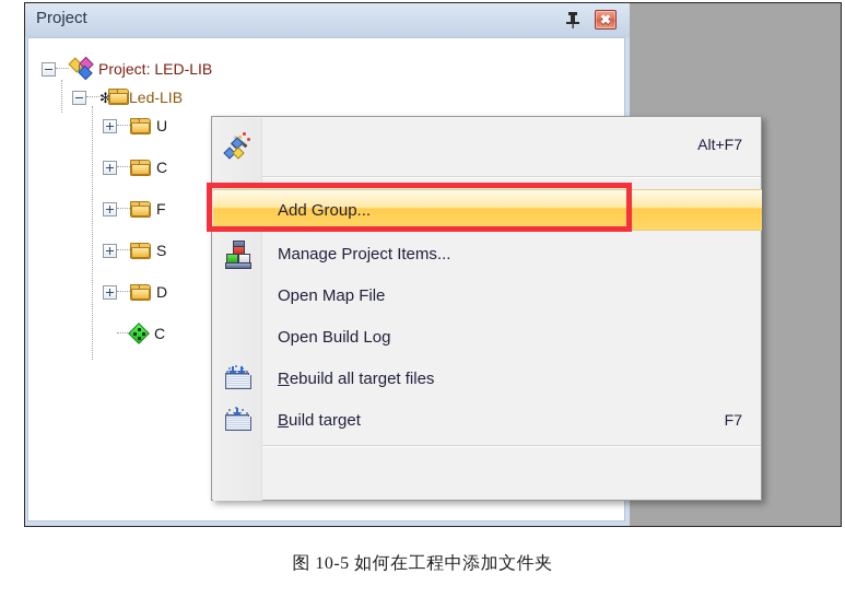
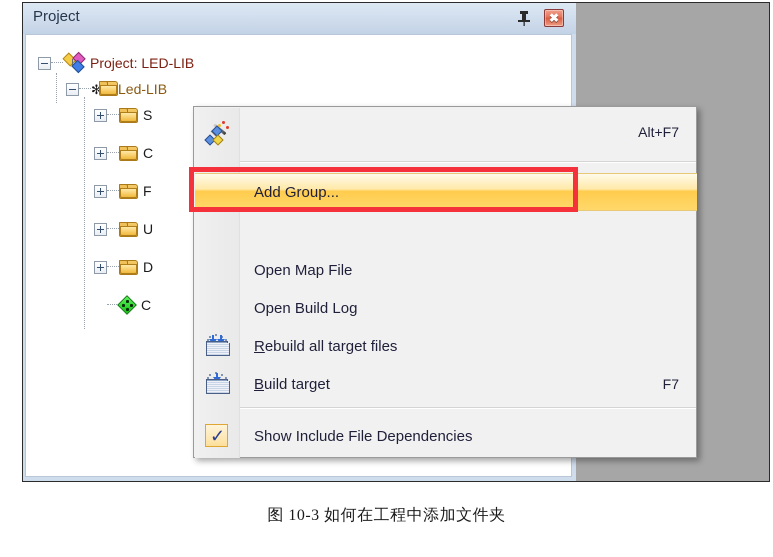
  Project
  ✖
  Project: LED-LIB
  ✻
  Led-LIB
- U
+ S
  C
  F
- S
+ U
  D
  C
  Alt+F7
  Add Group...
- Manage Project Items...
  Open Map File
  Open Build Log
  Rebuild all target files
  Build target
  F7
+ ✓
+ Show Include File Dependencies
- 图 10-5 如何在工程中添加文件夹
+ 图 10-3 如何在工程中添加文件夹
